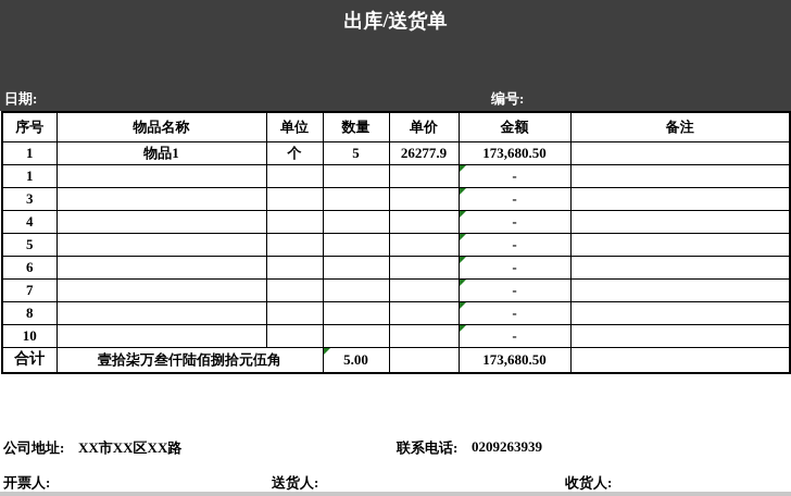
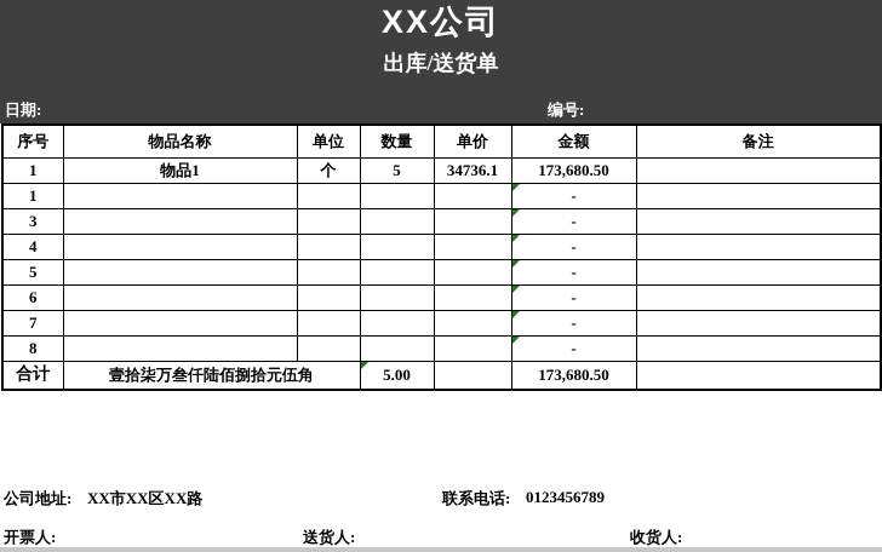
+ XX公司
  出库/送货单
  日期:
  编号:
  序号	物品名称	单位	数量	单价	金额	备注
- 1	物品1	个	5	26277.9	173,680.50
+ 1	物品1	个	5	34736.1	173,680.50
  1					-
  3					-
  4					-
  5					-
  6					-
  7					-
  8					-
- 10					-
  合计	壹拾柒万叁仟陆佰捌拾元伍角	5.00		173,680.50
  公司地址:
  XX市XX区XX路
  联系电话:
- 0209263939
+ 0123456789
  开票人:
  送货人:
  收货人:
